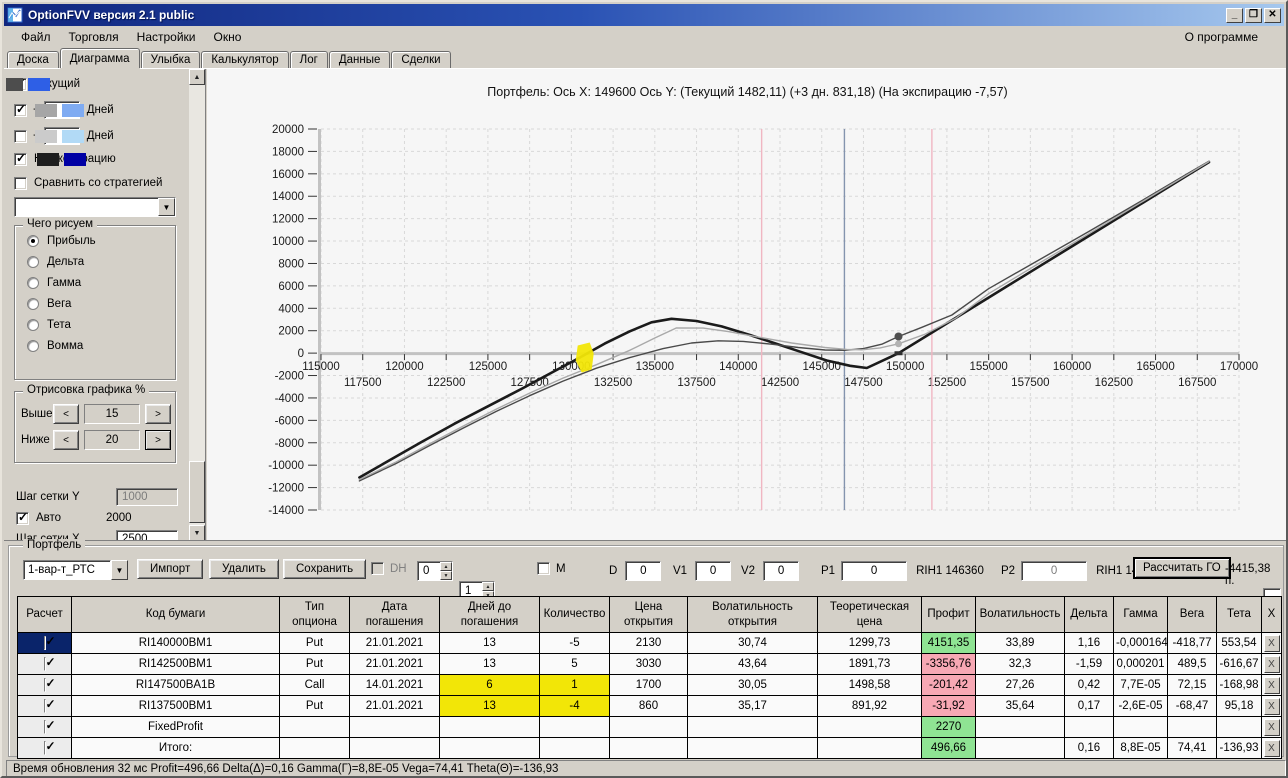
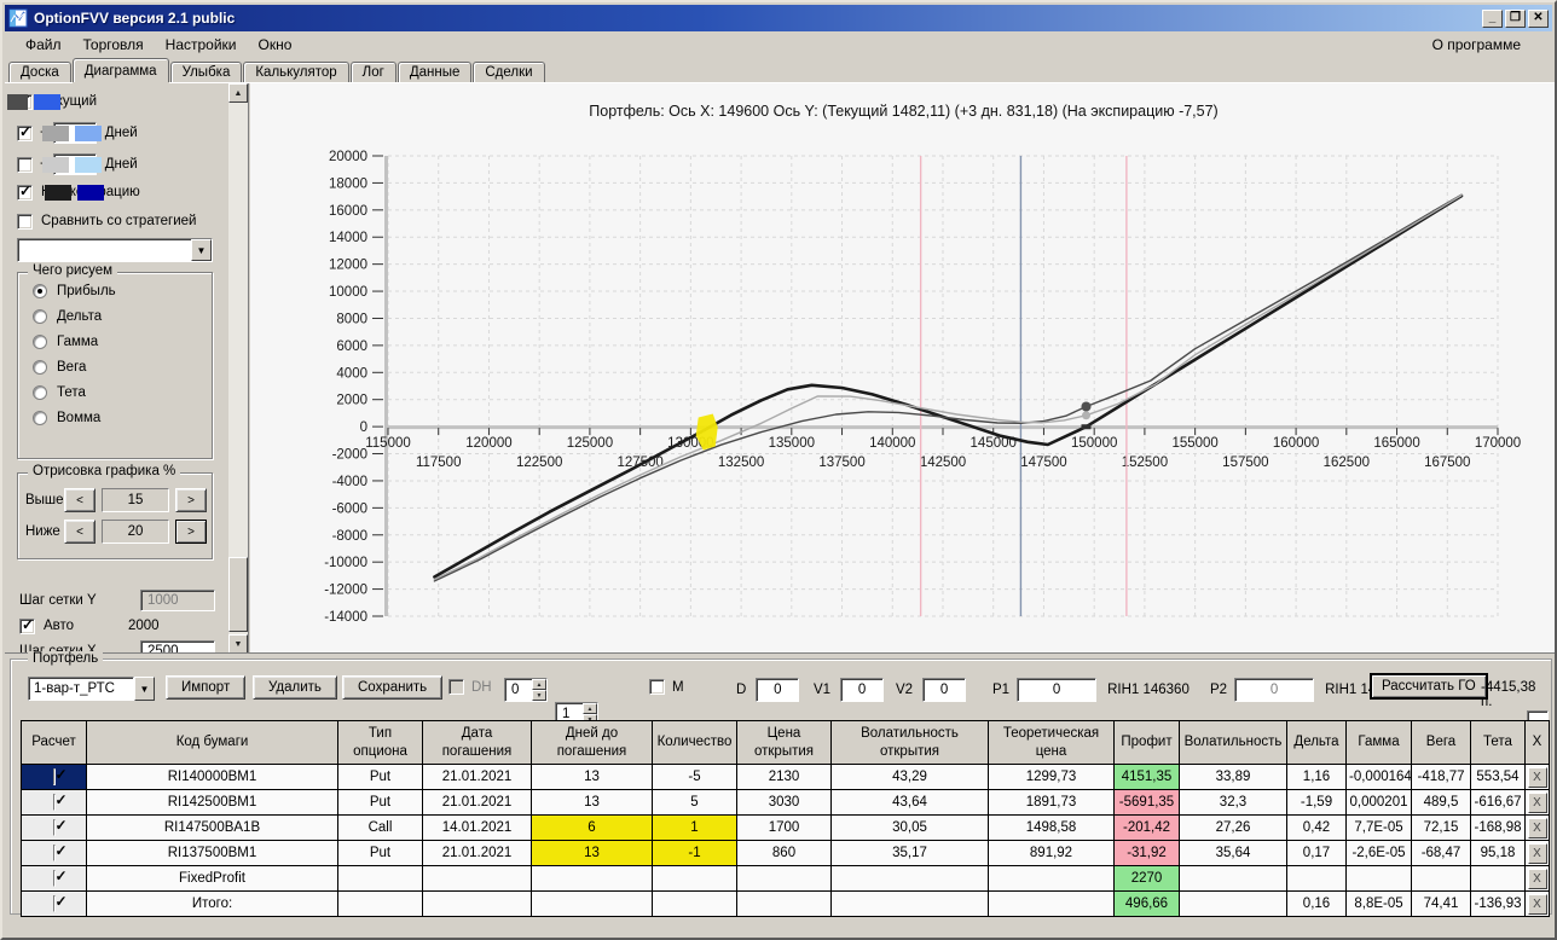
  OptionFVV версия 2.1 public
  _
  ❐
  ✕
  Файл Торговля Настройки Окно
  О программе
  Доска
  Диаграмма
  Улыбка
  Калькулятор
  Лог
  Данные
  Сделки
  Дней
  Дней
  Сравнить со стратегией
  ▼
  Чего рисуем
  Прибыль
  Дельта
  Гамма
  Вега
  Тета
  Вомма
  Отрисовка графика %
  Выше
  <
  15
  >
  Ниже
  <
  20
  >
  Шаг сетки Y
  1000
  Авто
  2000
  2500
  Портфель: Ось X: 149600 Ось Y: (Текущий 1482,11) (+3 дн. 831,18) (На экспирацию -7,57)
  -14000
  -12000
  -10000
  -8000
  -6000
  -4000
  -2000
  0
  2000
  4000
  6000
  8000
  10000
  12000
  14000
  16000
  18000
  20000
  115000
  117500
  120000
  122500
  125000
  12700
  132500
  135000
  137500
  140000
  142500
  145000
  147500
  150000
  152500
  155000
  157500
  160000
  162500
  165000
  167500
  170000
  Портфель
  1-вар-т_РТС
  ▼
  Импорт
  Удалить
  Сохранить
  DH
  0
  1
  M
  D
  0
  V1
  0
  V2
  0
  P1
  0
  RIH1 146360
  P2
  0
  Рассчитать ГО
  -4415,38 п.
  Расчет	Код бумаги	Тип опциона	Дата погашения	Дней до погашения	Количество	Цена открытия	Волатильность открытия	Теоретическая цена	Профит	Волатильность	Дельта	Гамма	Вега	Тета	X
- 	RI140000BM1	Put	21.01.2021	13	-5	2130	30,74	1299,73	4151,35	33,89	1,16	-0,000164	-418,77	553,54	X
+ 	RI140000BM1	Put	21.01.2021	13	-5	2130	43,29	1299,73	4151,35	33,89	1,16	-0,000164	-418,77	553,54	X
- 	RI142500BM1	Put	21.01.2021	13	5	3030	43,64	1891,73	-3356,76	32,3	-1,59	0,000201	489,5	-616,67	X
+ 	RI142500BM1	Put	21.01.2021	13	5	3030	43,64	1891,73	-5691,35	32,3	-1,59	0,000201	489,5	-616,67	X
  	RI147500BA1B	Call	14.01.2021	6	1	1700	30,05	1498,58	-201,42	27,26	0,42	7,7E-05	72,15	-168,98	X
- 	RI137500BM1	Put	21.01.2021	13	-4	860	35,17	891,92	-31,92	35,64	0,17	-2,6E-05	-68,47	95,18	X
+ 	RI137500BM1	Put	21.01.2021	13	-1	860	35,17	891,92	-31,92	35,64	0,17	-2,6E-05	-68,47	95,18	X
  	FixedProfit								2270						X
  	Итого:								496,66		0,16	8,8E-05	74,41	-136,93	X
- Время обновления 32 мс Profit=496,66 Delta(Δ)=0,16 Gamma(Γ)=8,8E-05 Vega=74,41 Theta(Θ)=-136,93
